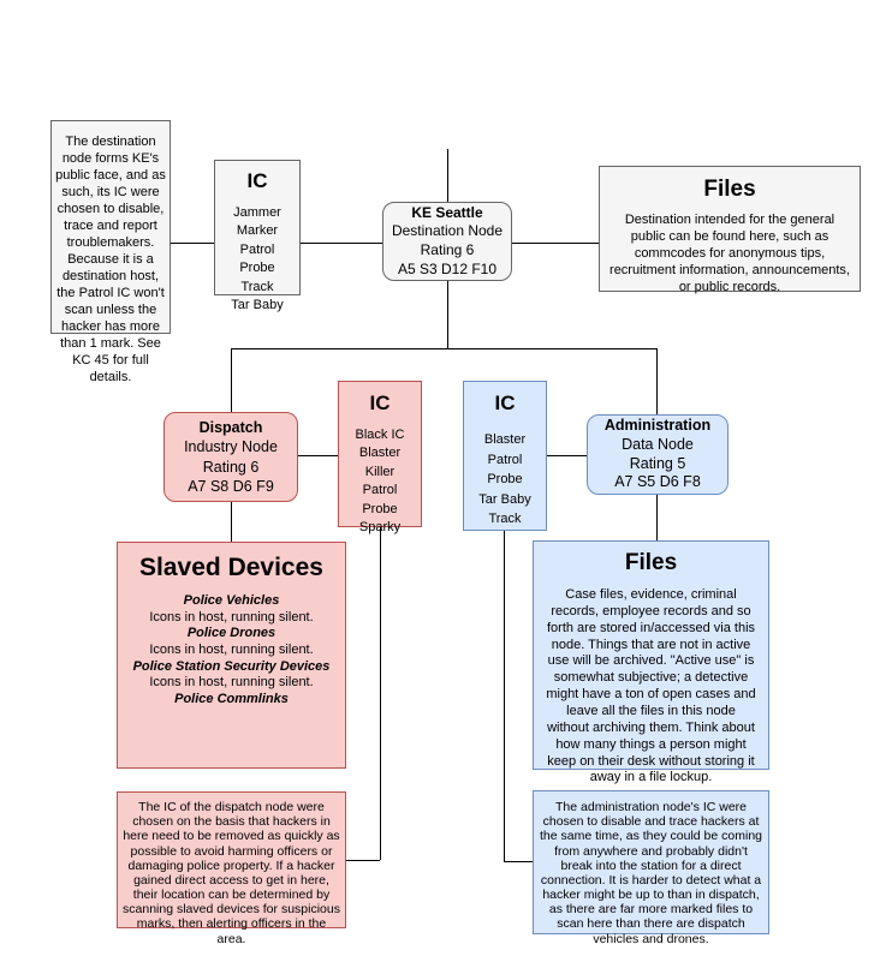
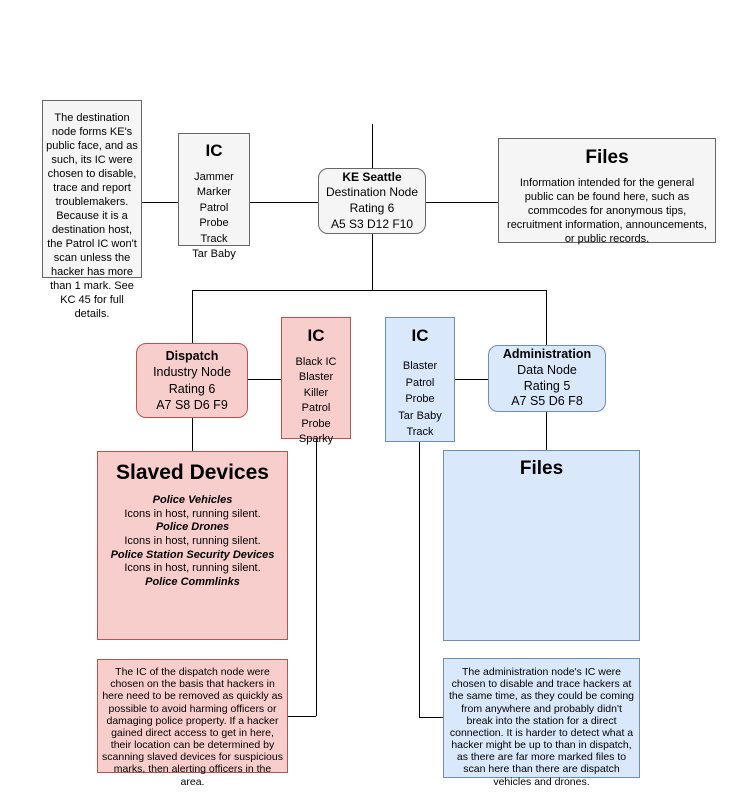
  The destination node forms KE's public face, and as such, its IC were chosen to disable, trace and report troublemakers. Because it is a destination host, the Patrol IC won't scan unless the hacker has more than 1 mark. See KC 45 for full details.
  IC
  Jammer
  Marker
  Patrol
  Probe
  Track
  Tar Baby
  KE Seattle
  Destination Node
  Rating 6
  A5 S3 D12 F10
  Files
- Destination intended for the general public can be found here, such as commcodes for anonymous tips, recruitment information, announcements, or public records.
+ Information intended for the general public can be found here, such as commcodes for anonymous tips, recruitment information, announcements, or public records.
  Dispatch
  Industry Node
  Rating 6
  A7 S8 D6 F9
  IC
  Black IC
  Blaster
  Killer
  Patrol
  Probe
  Sparky
  IC
  Blaster
  Patrol
  Probe
  Tar Baby
  Track
  Administration
  Data Node
  Rating 5
  A7 S5 D6 F8
  Slaved Devices
  Police Vehicles
  Icons in host, running silent.
  Police Drones
  Icons in host, running silent.
  Police Station Security Devices
  Icons in host, running silent.
  Police Commlinks
  Files
- Case files, evidence, criminal records, employee records and so forth are stored in/accessed via this node. Things that are not in active use will be archived. "Active use" is somewhat subjective; a detective might have a ton of open cases and leave all the files in this node without archiving them. Think about how many things a person might keep on their desk without storing it away in a file lockup.
  The IC of the dispatch node were chosen on the basis that hackers in here need to be removed as quickly as possible to avoid harming officers or damaging police property. If a hacker gained direct access to get in here, their location can be determined by scanning slaved devices for suspicious marks, then alerting officers in the area.
  The administration node's IC were chosen to disable and trace hackers at the same time, as they could be coming from anywhere and probably didn't break into the station for a direct connection. It is harder to detect what a hacker might be up to than in dispatch, as there are far more marked files to scan here than there are dispatch vehicles and drones.
